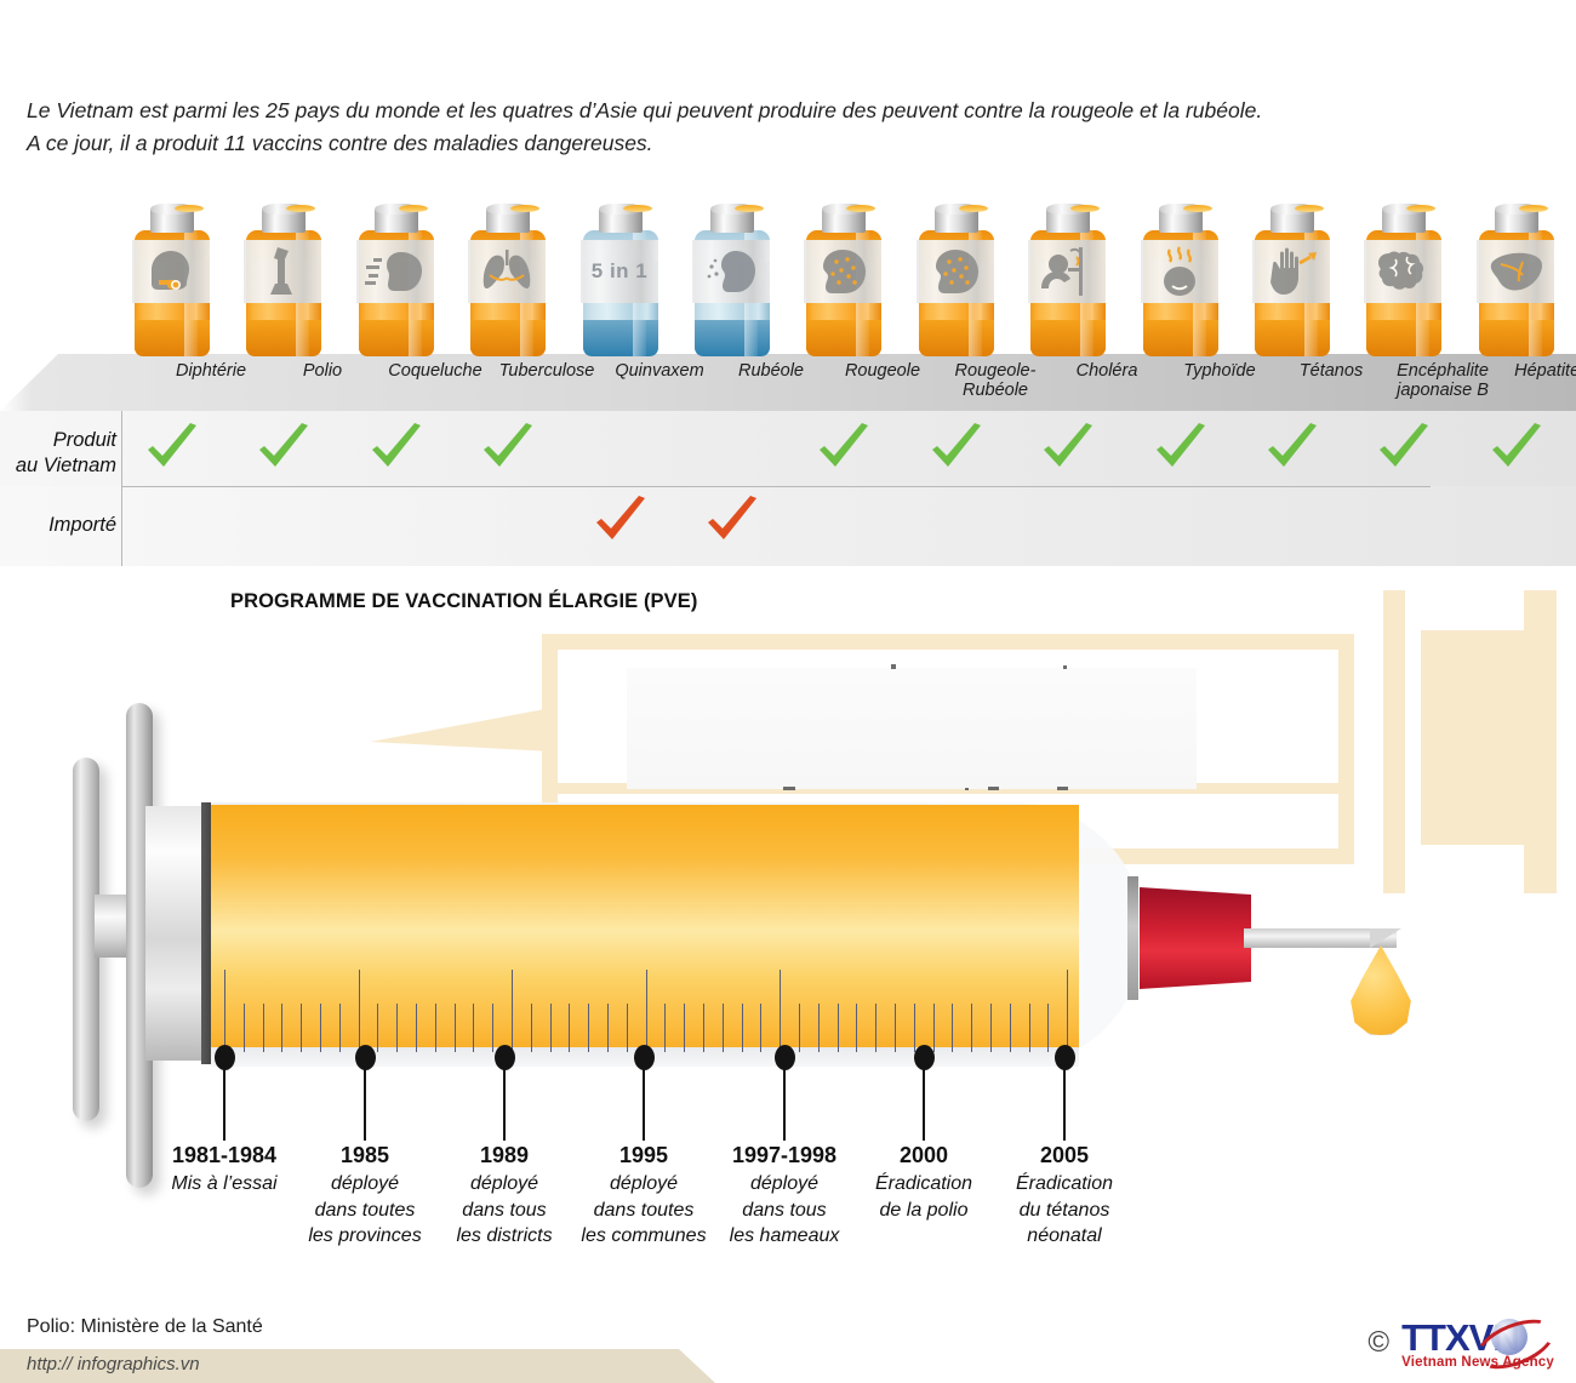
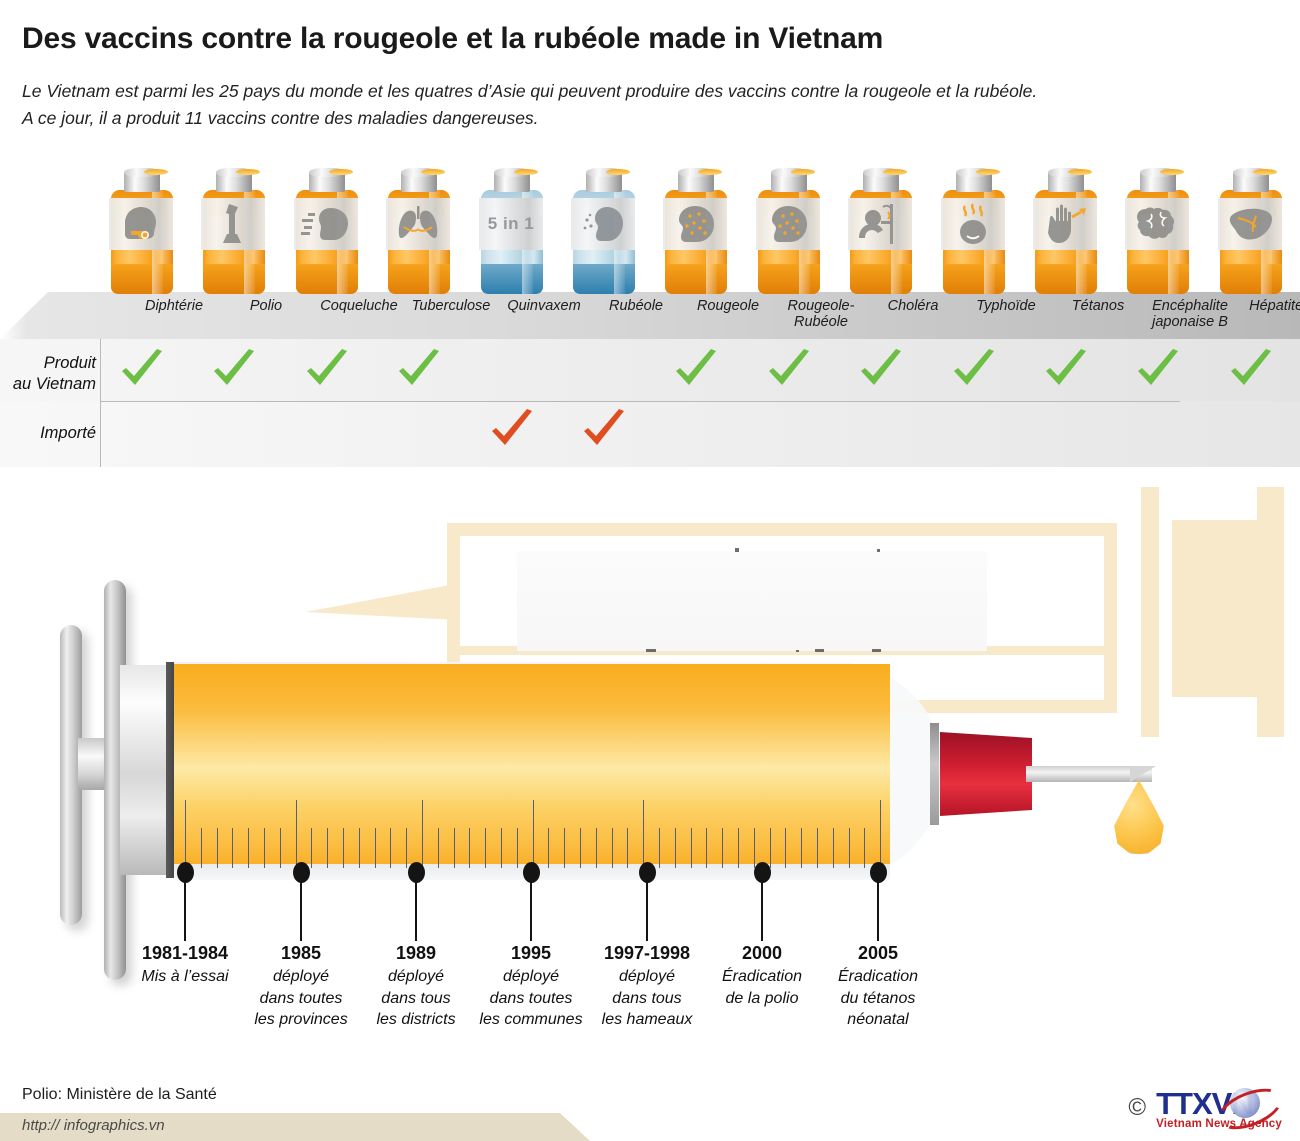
+ Des vaccins contre la rougeole et la rubéole made in Vietnam
- Le Vietnam est parmi les 25 pays du monde et les quatres d’Asie qui peuvent produire des peuvent contre la rougeole et la rubéole.
+ Le Vietnam est parmi les 25 pays du monde et les quatres d’Asie qui peuvent produire des vaccins contre la rougeole et la rubéole.
  A ce jour, il a produit 11 vaccins contre des maladies dangereuses.
  Diphtérie
  Polio
  Coqueluche
  Tuberculose
  5 in 1
  Quinvaxem
  Rubéole
  Rougeole
  Rougeole-
  Rubéole
  Choléra
  Typhoïde
  Tétanos
  Encéphalite
  japonaise B
  Hépatite
  Produit
  au Vietnam
  Importé
- PROGRAMME DE VACCINATION ÉLARGIE (PVE)
  1981-1984
  Mis à l’essai
  1985
  déployé
  dans toutes
  les provinces
  1989
  déployé
  dans tous
  les districts
  1995
  déployé
  dans toutes
  les communes
  1997-1998
  déployé
  dans tous
  les hameaux
  2000
  Éradication
  de la polio
  2005
  Éradication
  du tétanos
  néonatal
  Polio: Ministère de la Santé
  http:// infographics.vn
  ©
  TTXV
  Vietnam News Agency
